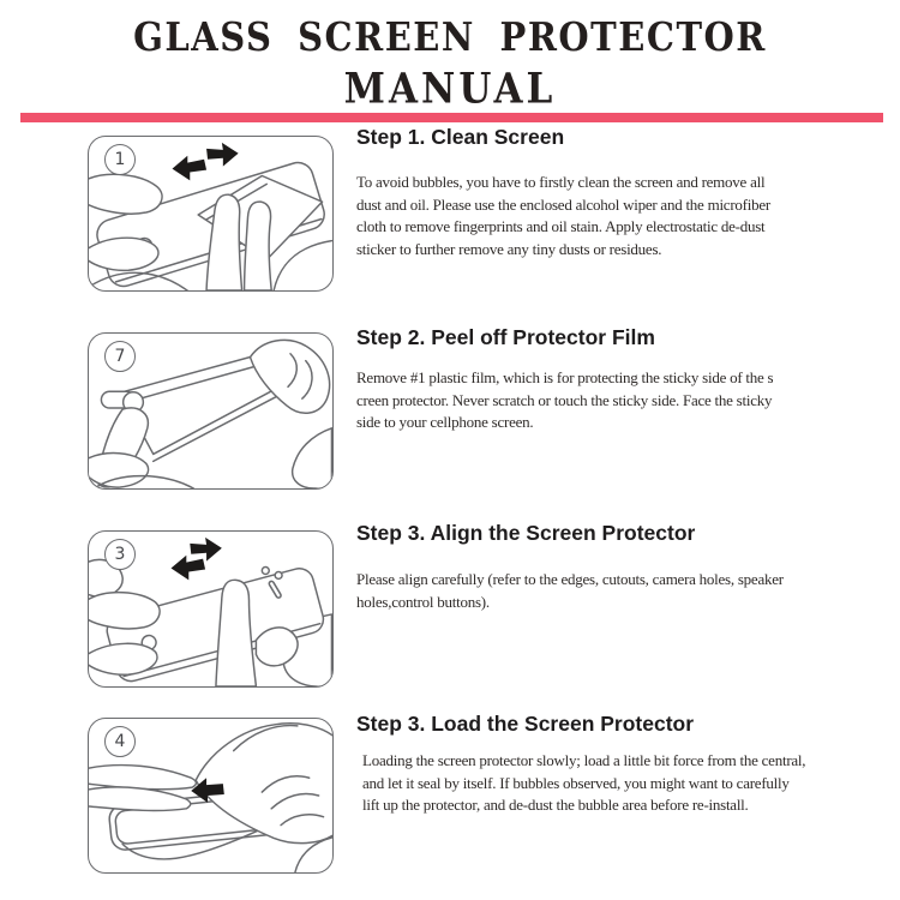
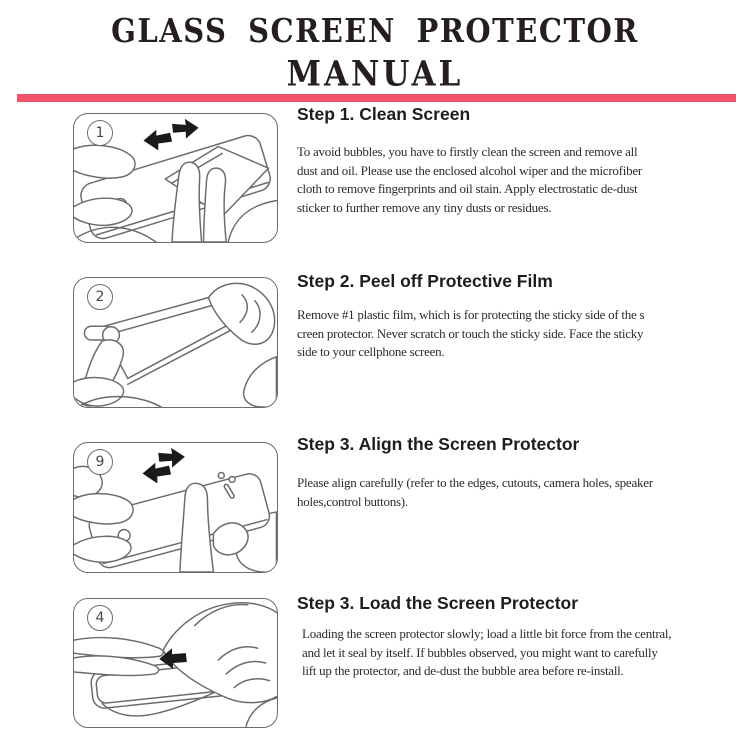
  GLASS SCREEN PROTECTOR
  MANUAL
  1
  Step 1. Clean Screen
  To avoid bubbles, you have to firstly clean the screen and remove all
  dust and oil. Please use the enclosed alcohol wiper and the microfiber
  cloth to remove fingerprints and oil stain. Apply electrostatic de-dust
  sticker to further remove any tiny dusts or residues.
- 7
+ 2
- Step 2. Peel off Protector Film
+ Step 2. Peel off Protective Film
  Remove #1 plastic film, which is for protecting the sticky side of the s
  creen protector. Never scratch or touch the sticky side. Face the sticky
  side to your cellphone screen.
- 3
+ 9
  Step 3. Align the Screen Protector
  Please align carefully (refer to the edges, cutouts, camera holes, speaker
  holes,control buttons).
  4
  Step 3. Load the Screen Protector
  Loading the screen protector slowly; load a little bit force from the central,
  and let it seal by itself. If bubbles observed, you might want to carefully
  lift up the protector, and de-dust the bubble area before re-install.
